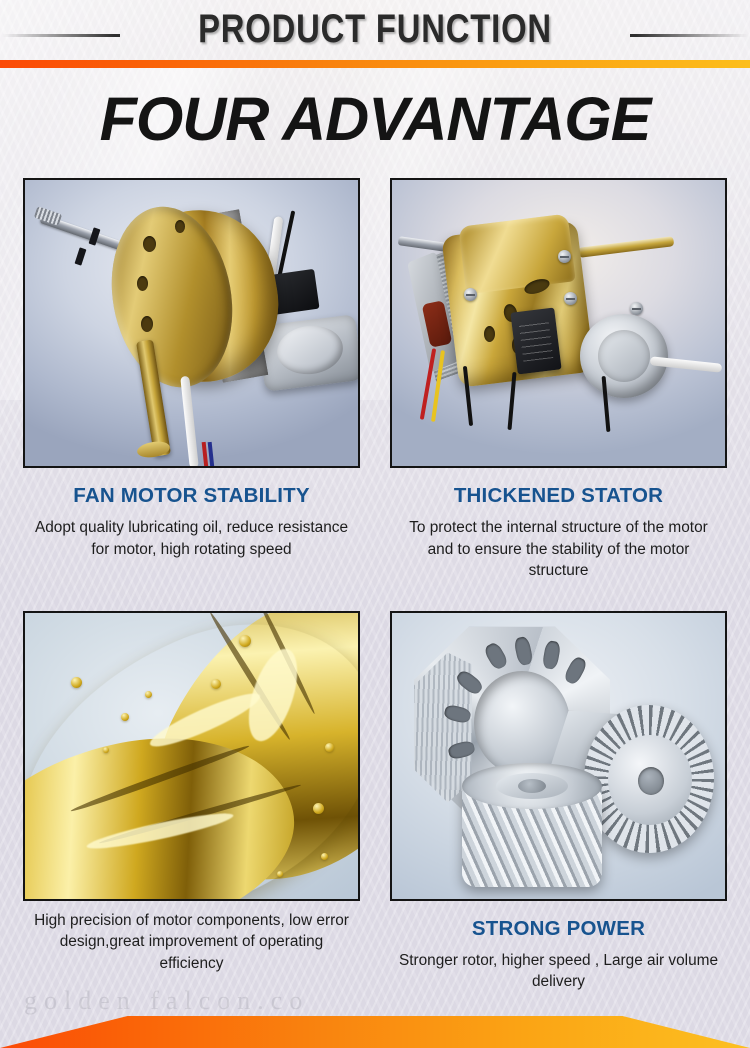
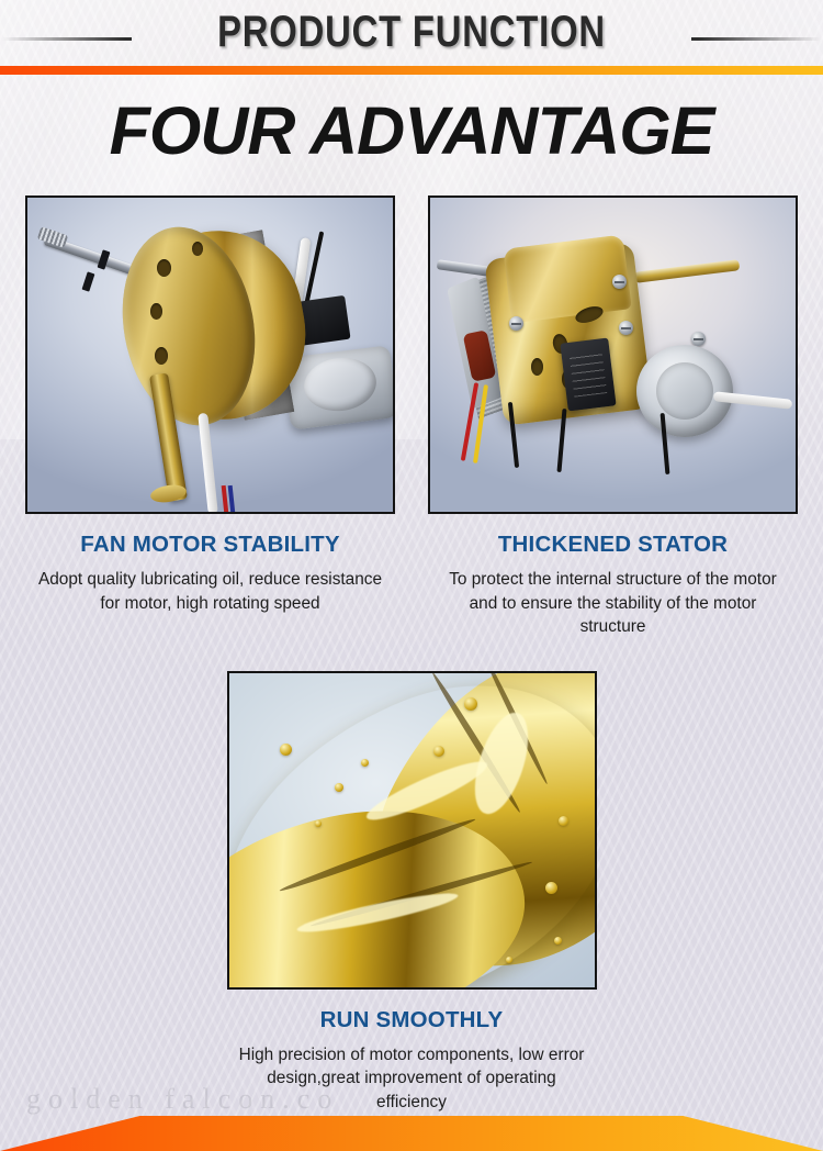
  PRODUCT FUNCTION
  FOUR ADVANTAGE
  FAN MOTOR STABILITY
  Adopt quality lubricating oil, reduce resistance for motor, high rotating speed
  THICKENED STATOR
  To protect the internal structure of the motor and to ensure the stability of the motor structure
+ RUN SMOOTHLY
  High precision of motor components, low error design,great improvement of operating efficiency
- STRONG POWER
- Stronger rotor, higher speed , Large air volume delivery
  golden falcon.co
